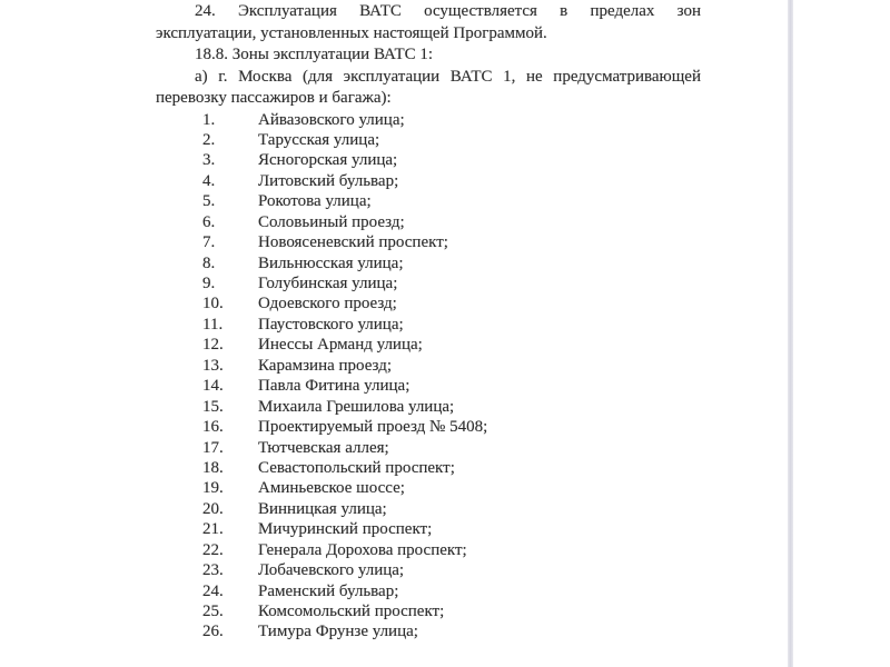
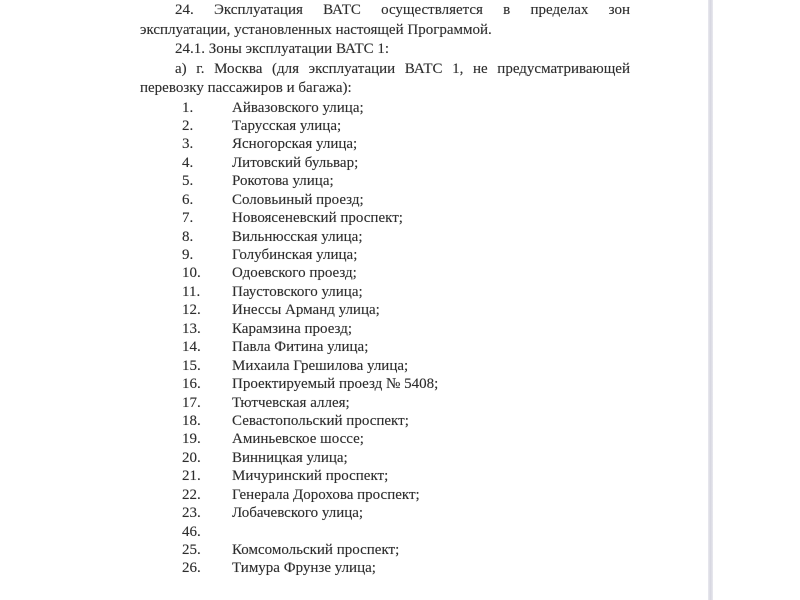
  24. Эксплуатация ВАТС осуществляется в пределах зон
  эксплуатации, установленных настоящей Программой.
- 18.8. Зоны эксплуатации ВАТС 1:
+ 24.1. Зоны эксплуатации ВАТС 1:
  а) г. Москва (для эксплуатации ВАТС 1, не предусматривающей
  перевозку пассажиров и багажа):
  1.
  Айвазовского улица;
  2.
  Тарусская улица;
  3.
  Ясногорская улица;
  4.
  Литовский бульвар;
  5.
  Рокотова улица;
  6.
  Соловьиный проезд;
  7.
  Новоясеневский проспект;
  8.
  Вильнюсская улица;
  9.
  Голубинская улица;
  10.
  Одоевского проезд;
  11.
  Паустовского улица;
  12.
  Инессы Арманд улица;
  13.
  Карамзина проезд;
  14.
  Павла Фитина улица;
  15.
  Михаила Грешилова улица;
  16.
  Проектируемый проезд № 5408;
  17.
  Тютчевская аллея;
  18.
  Севастопольский проспект;
  19.
  Аминьевское шоссе;
  20.
  Винницкая улица;
  21.
  Мичуринский проспект;
  22.
  Генерала Дорохова проспект;
  23.
  Лобачевского улица;
- 24.
+ 46.
- Раменский бульвар;
  25.
  Комсомольский проспект;
  26.
  Тимура Фрунзе улица;
